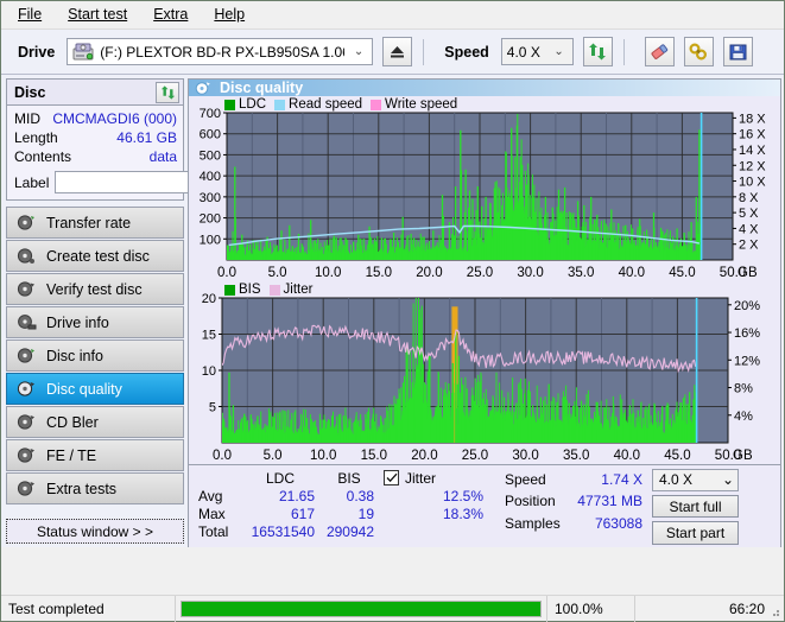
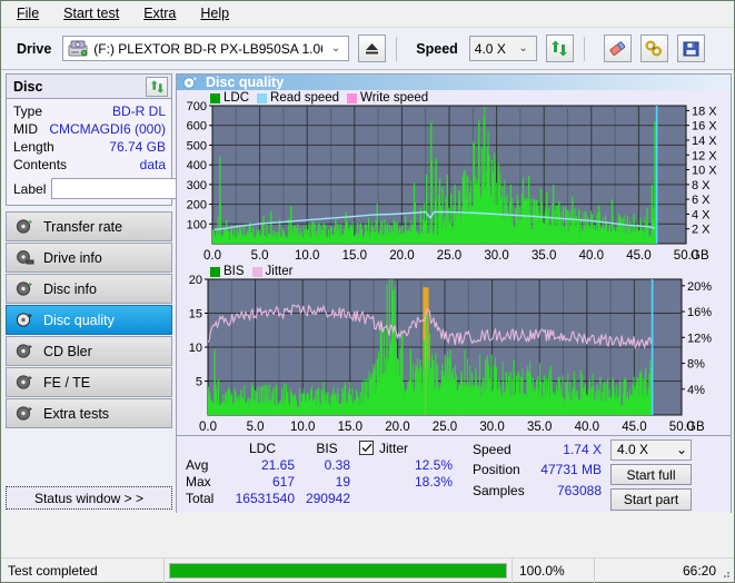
  File
  Start test
  Extra
  Help
  Drive
  (F:) PLEXTOR BD-R PX-LB950SA 1.0
  ⌄
  Speed
  4.0 X
  ⌄
  Disc
+ Type
+ BD-R DL
  MID
  CMCMAGDI6 (000)
  Length
- 46.61 GB
+ 76.74 GB
  Contents
  data
  Label
  Transfer rate
- Create test disc
- Verify test disc
  Drive info
  Disc info
  Disc quality
  CD Bler
  FE / TE
  Extra tests
  Status window > >
  Disc quality
  LDC
  Read speed
  Write speed
  100
  200
  300
  400
  500
  600
  700
  2 X
  4 X
- 5 X
+ 6 X
  8 X
  10 X
  12 X
  14 X
  16 X
  18 X
  0.0
  5.0
  10.0
  15.0
  20.0
  25.0
  30.0
  35.0
  40.0
  45.0
  50.0
  GB
  BIS
  Jitter
  5
  10
  15
  20
  4%
  8%
  12%
  16%
  20%
  0.0
  5.0
  10.0
  15.0
  20.0
  25.0
  30.0
  35.0
  40.0
  45.0
  50.0
  GB
  	LDC	BIS	Jitter
  Avg	21.65	0.38	12.5%
  Max	617	19	18.3%
  Total	16531540	290942
  Speed
  1.74 X
  Position
  47731 MB
  Samples
  763088
  4.0 X
  ⌄
  Start full
  Start part
  Test completed
  100.0%
  66:20
